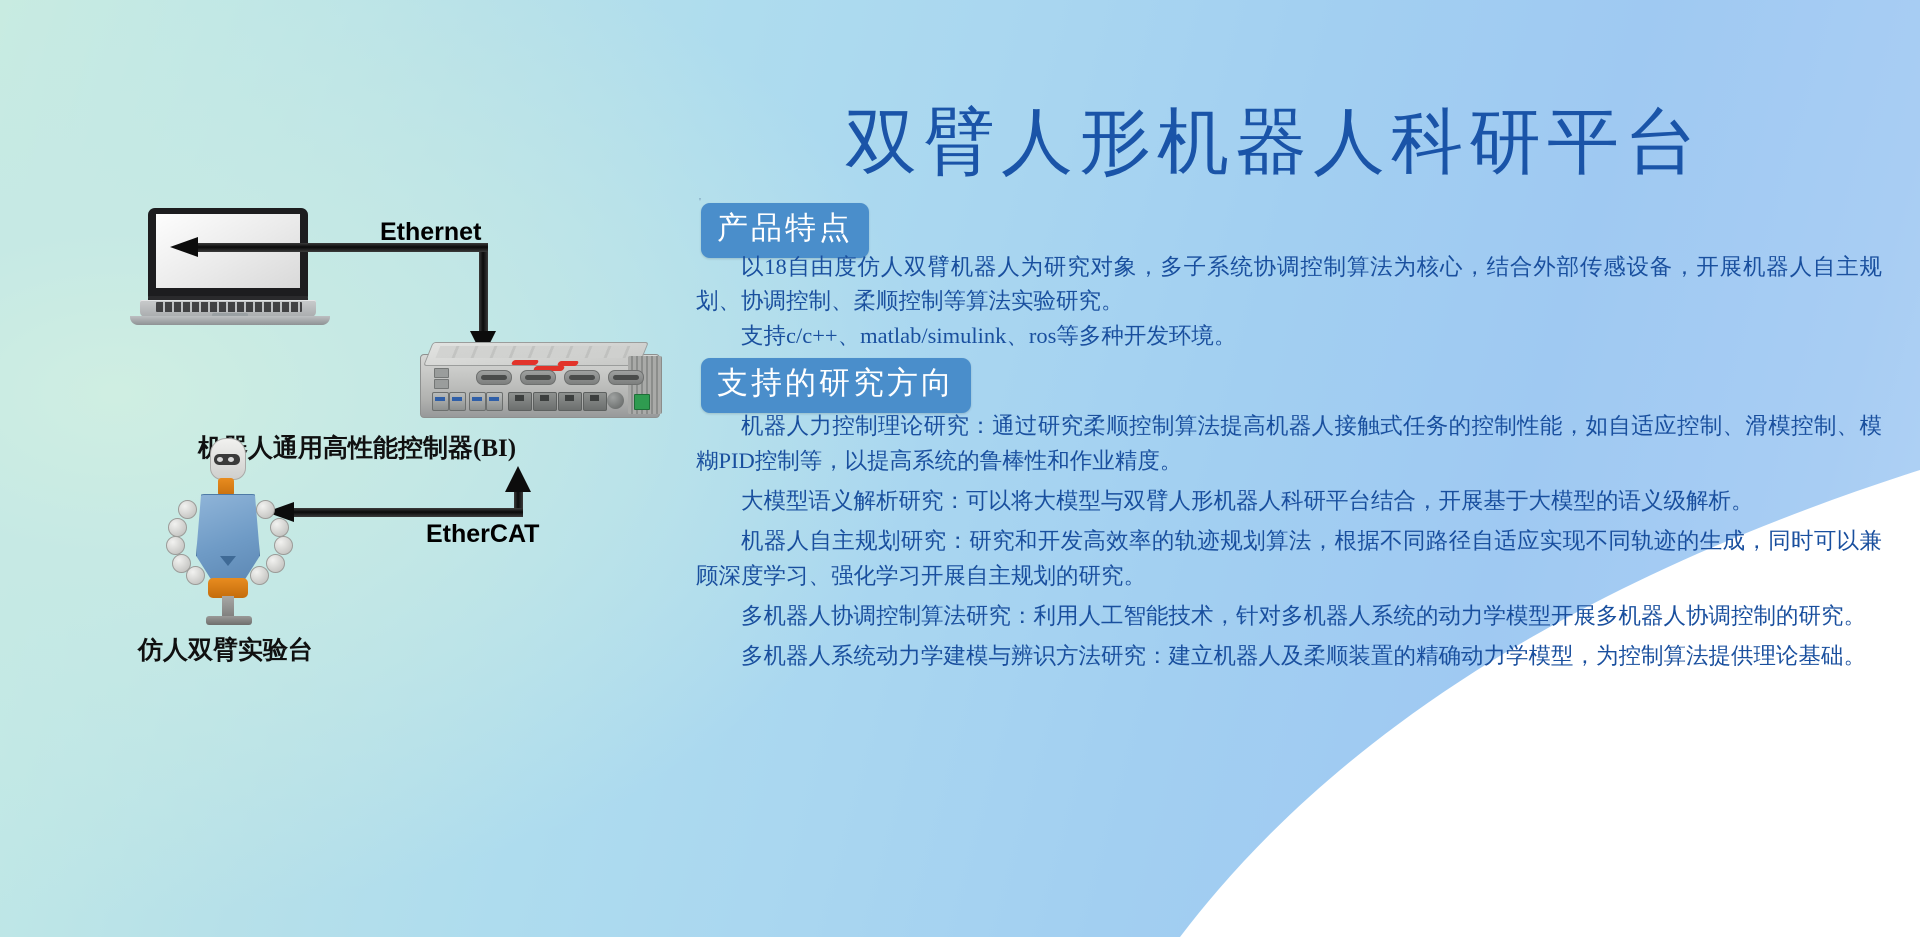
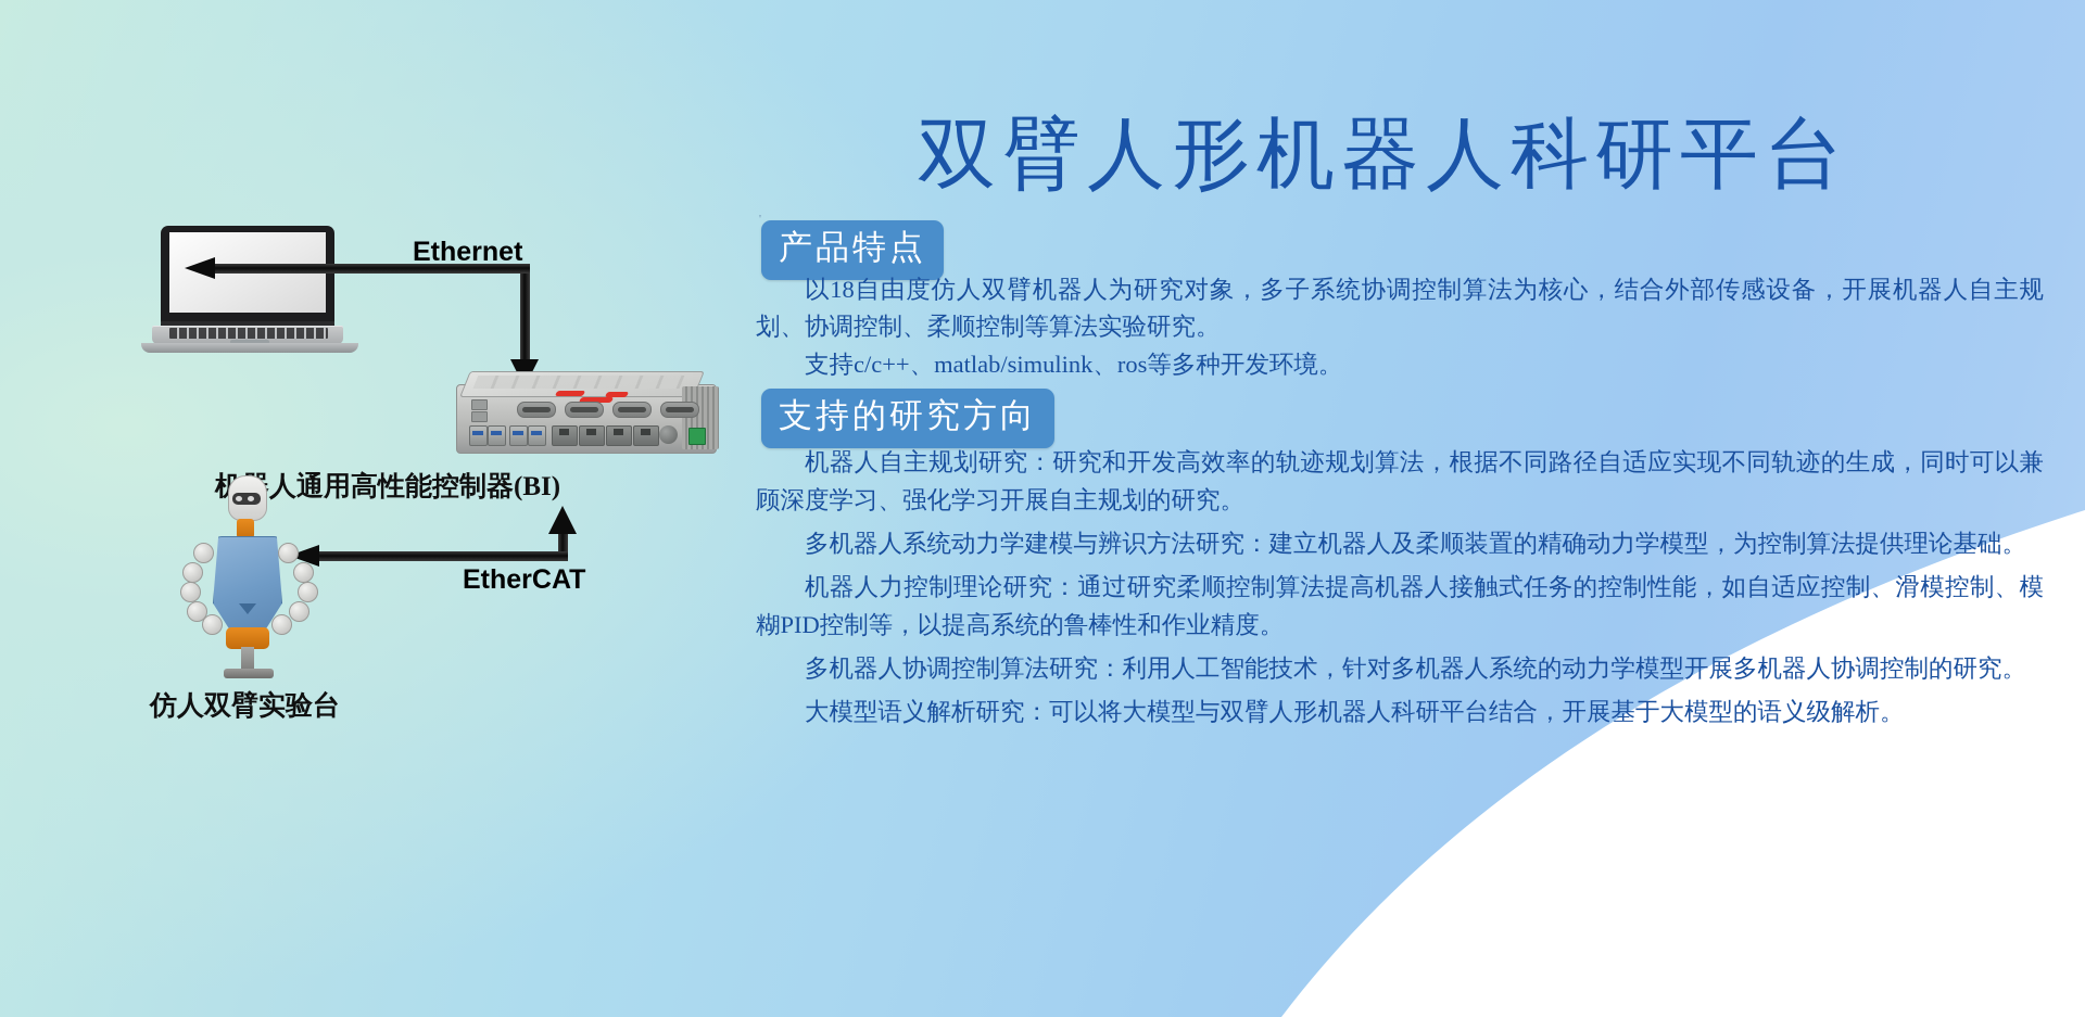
  Ethernet
  人通用高性能控制器(BI)
  EtherCAT
  仿人双臂实验台
  双臂人形机器人科研平台
  '
  产品特点
  以18自由度仿人双臂机器人为研究对象，多子系统协调控制算法为核心，结合外部传感设备，开展机器人自主规划、协调控制、柔顺控制等算法实验研究。
  支持c/c++、matlab/simulink、ros等多种开发环境。
  支持的研究方向
- 机器人力控制理论研究：通过研究柔顺控制算法提高机器人接触式任务的控制性能，如自适应控制、滑模控制、模糊PID控制等，以提高系统的鲁棒性和作业精度。
+ 机器人自主规划研究：研究和开发高效率的轨迹规划算法，根据不同路径自适应实现不同轨迹的生成，同时可以兼顾深度学习、强化学习开展自主规划的研究。
- 大模型语义解析研究：可以将大模型与双臂人形机器人科研平台结合，开展基于大模型的语义级解析。
+ 多机器人系统动力学建模与辨识方法研究：建立机器人及柔顺装置的精确动力学模型，为控制算法提供理论基础。
- 机器人自主规划研究：研究和开发高效率的轨迹规划算法，根据不同路径自适应实现不同轨迹的生成，同时可以兼顾深度学习、强化学习开展自主规划的研究。
+ 机器人力控制理论研究：通过研究柔顺控制算法提高机器人接触式任务的控制性能，如自适应控制、滑模控制、模糊PID控制等，以提高系统的鲁棒性和作业精度。
  多机器人协调控制算法研究：利用人工智能技术，针对多机器人系统的动力学模型开展多机器人协调控制的研究。
- 多机器人系统动力学建模与辨识方法研究：建立机器人及柔顺装置的精确动力学模型，为控制算法提供理论基础。
+ 大模型语义解析研究：可以将大模型与双臂人形机器人科研平台结合，开展基于大模型的语义级解析。
